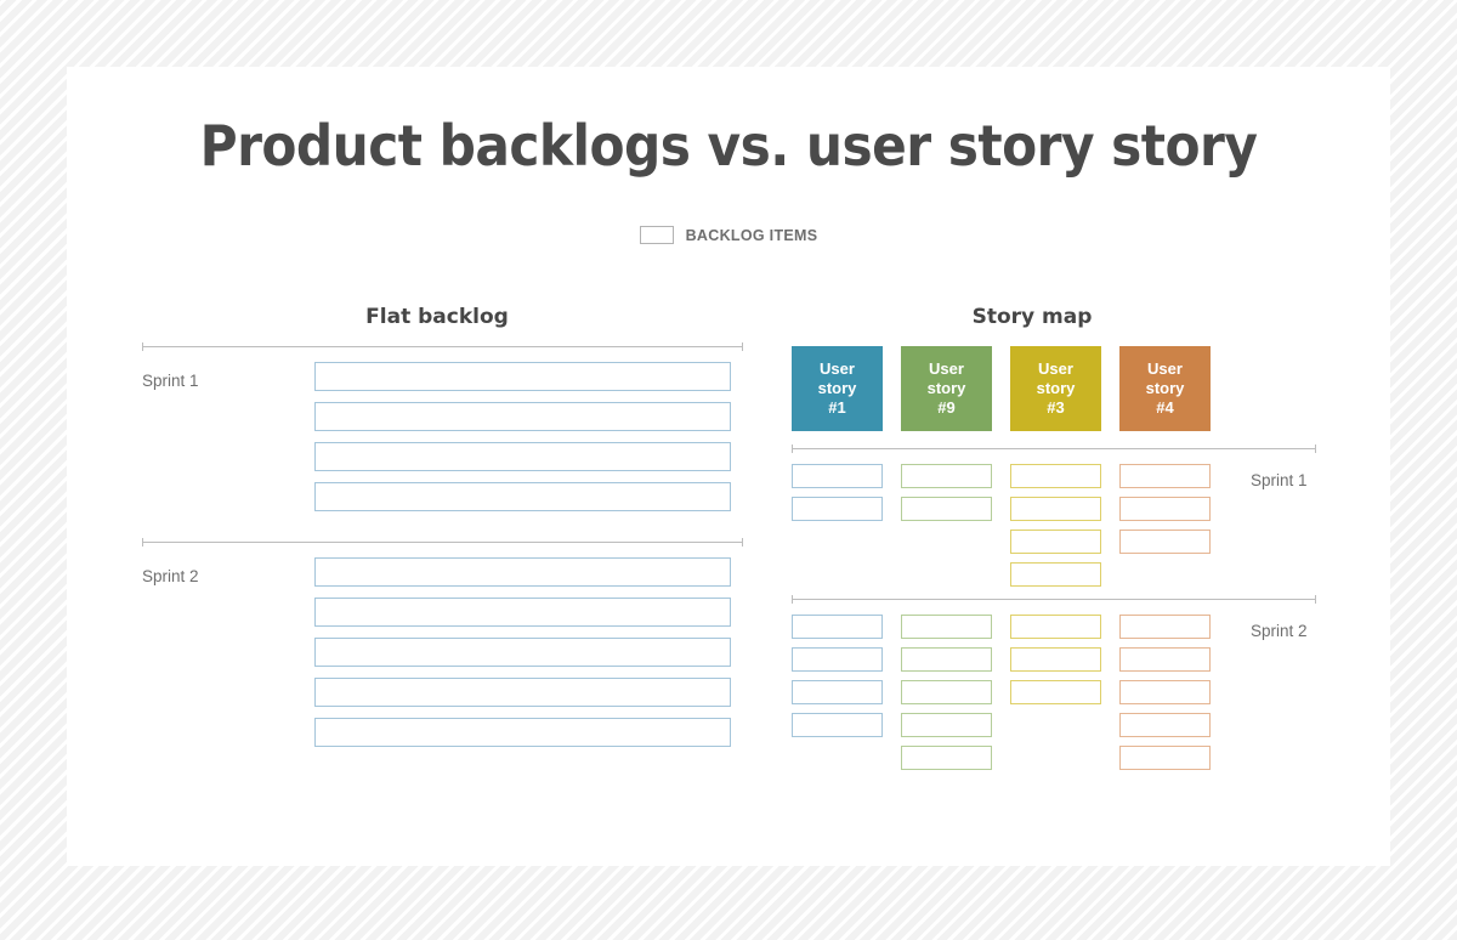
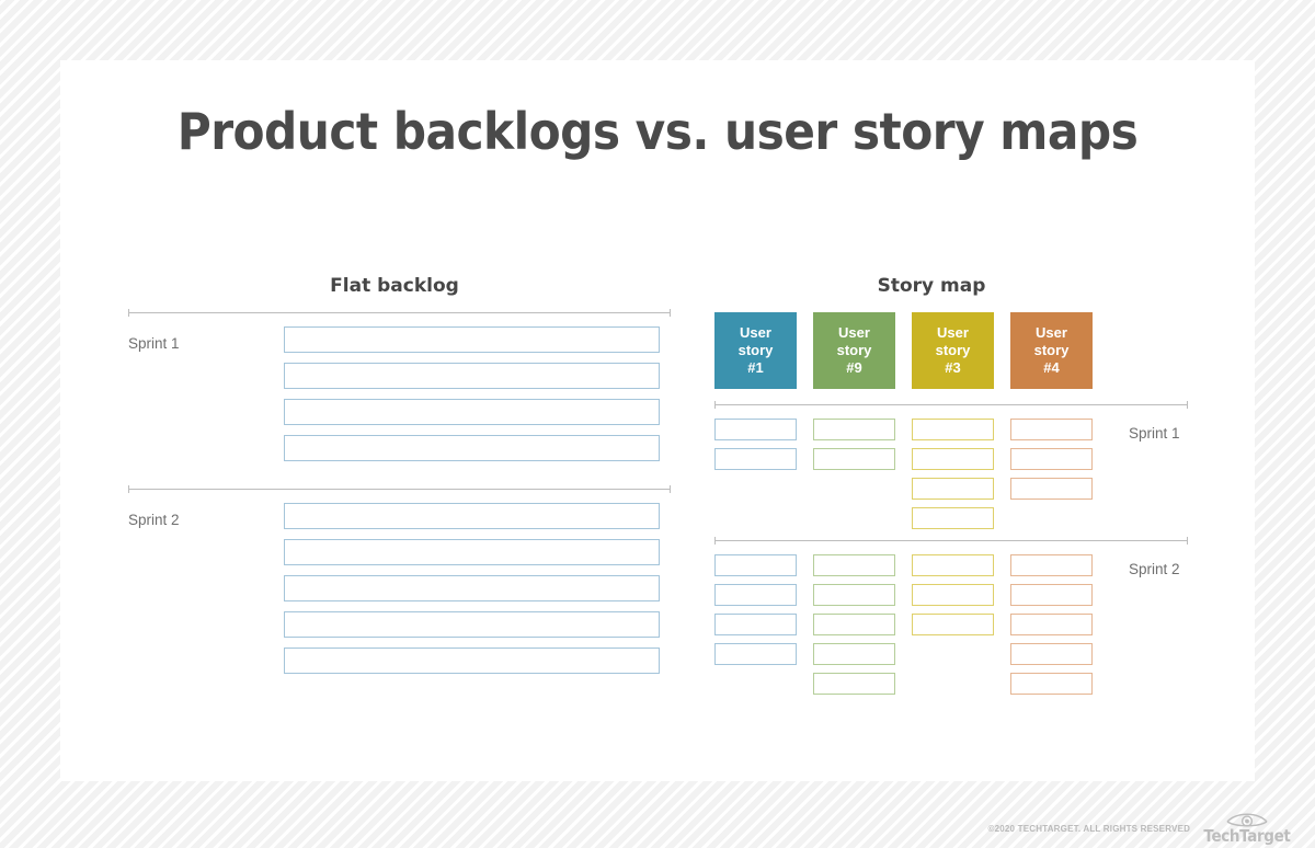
- Product backlogs vs. user story story
+ Product backlogs vs. user story maps
- BACKLOG ITEMS
  Flat backlog
  Story map
  Sprint 1
  Sprint 2
  User
  story
  #1
  User
  story
  #9
  User
  story
  #3
  User
  story
  #4
  Sprint 1
  Sprint 2
+ ©2020 TECHTARGET. ALL RIGHTS RESERVED
+ TechTarget
